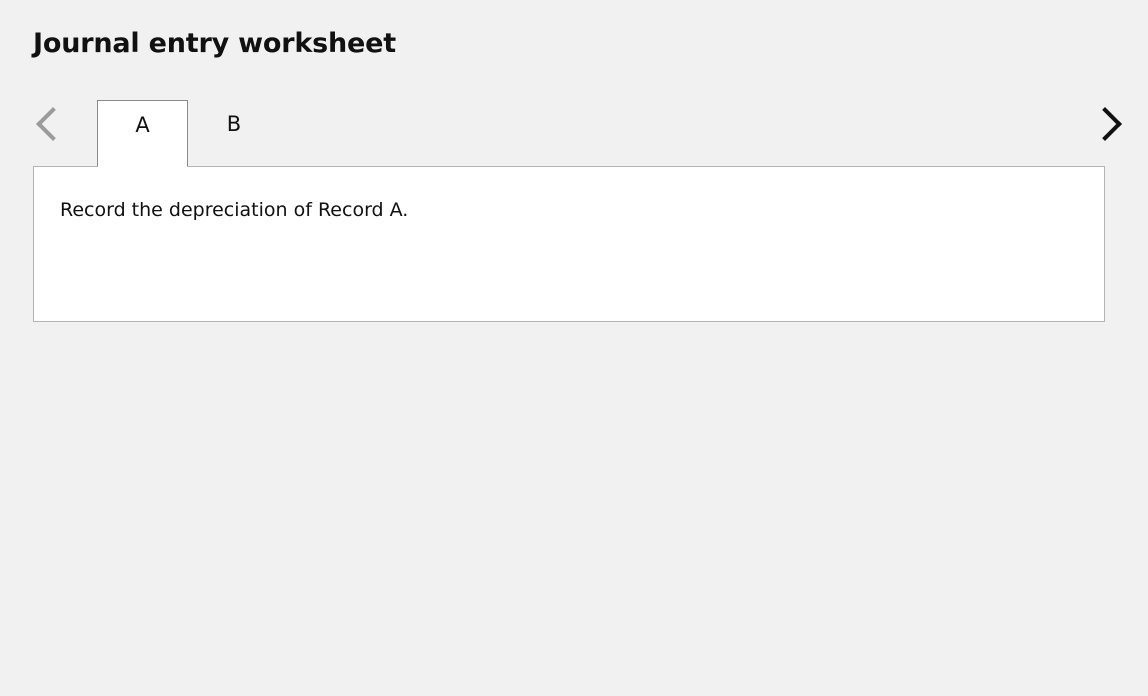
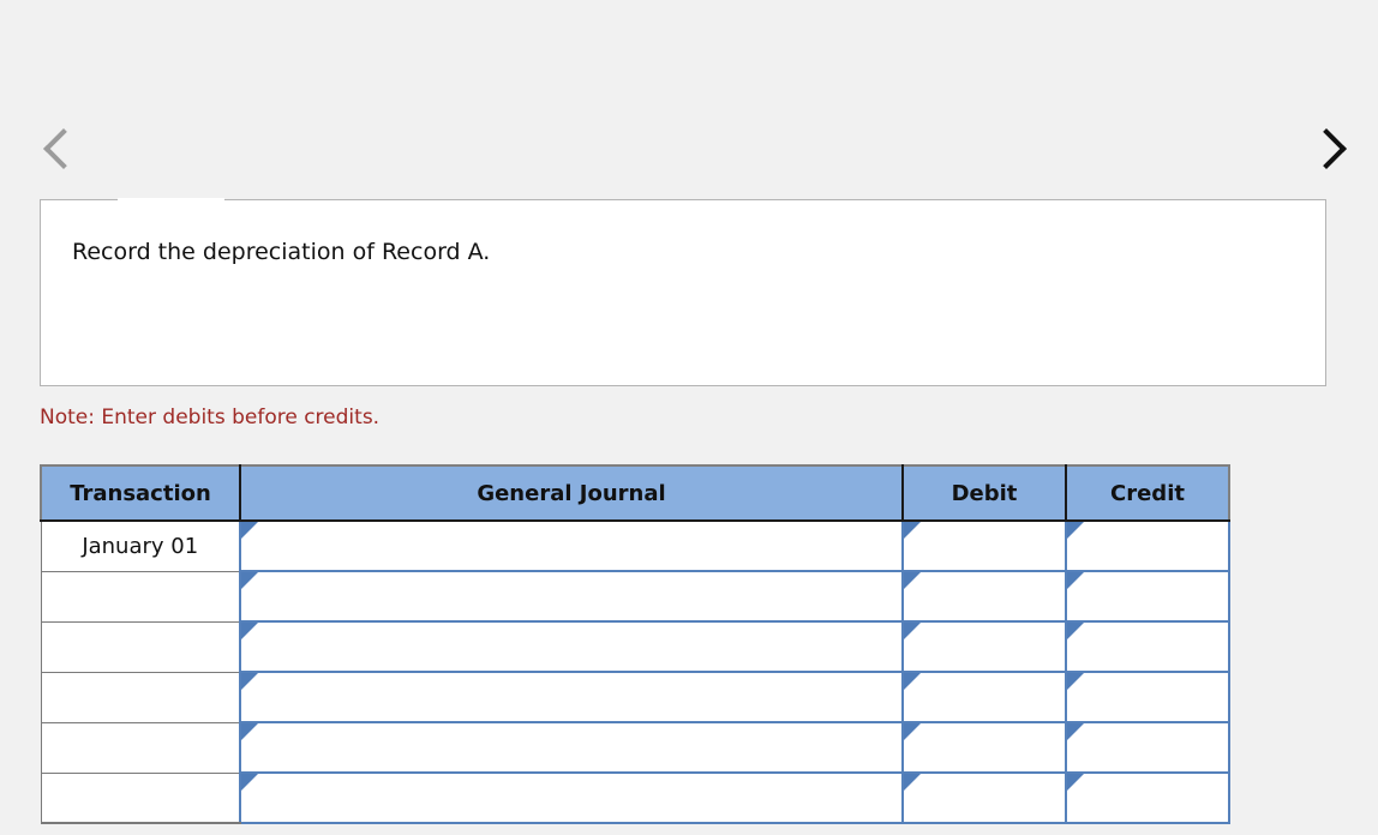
- Journal entry worksheet
- A
- B
  Record the depreciation of Record A.
+ Note: Enter debits before credits.
+ Transaction	General Journal	Debit	Credit
+ January 01
